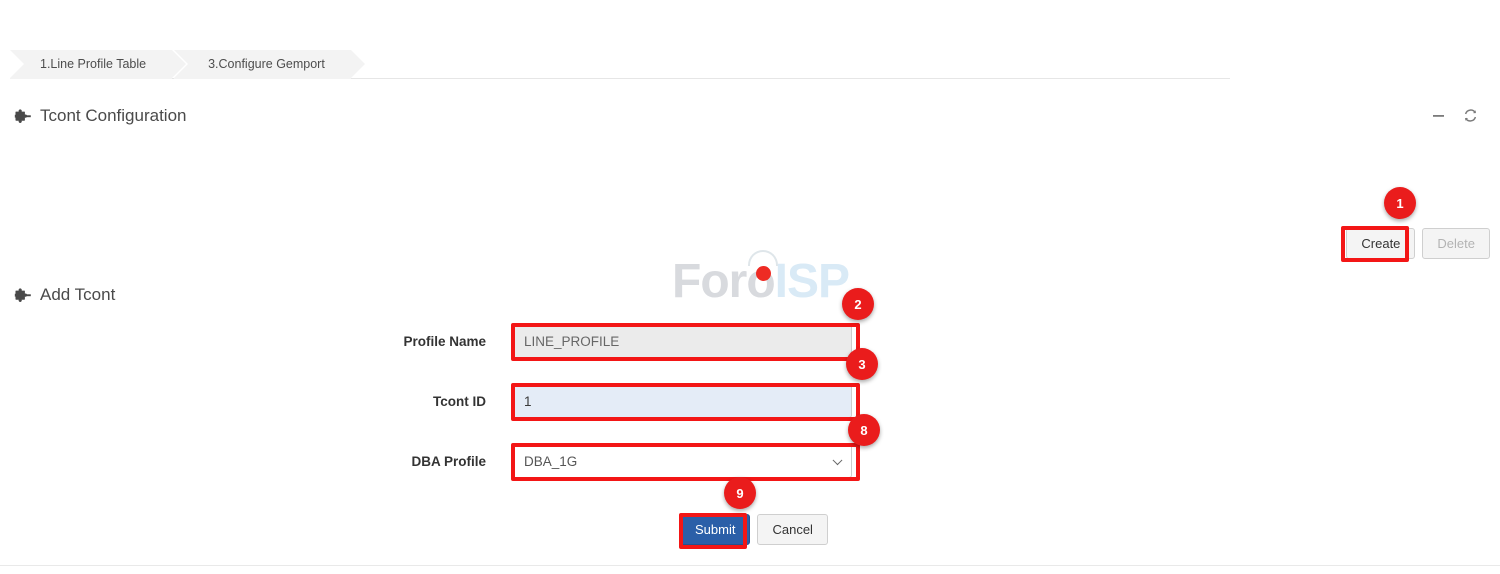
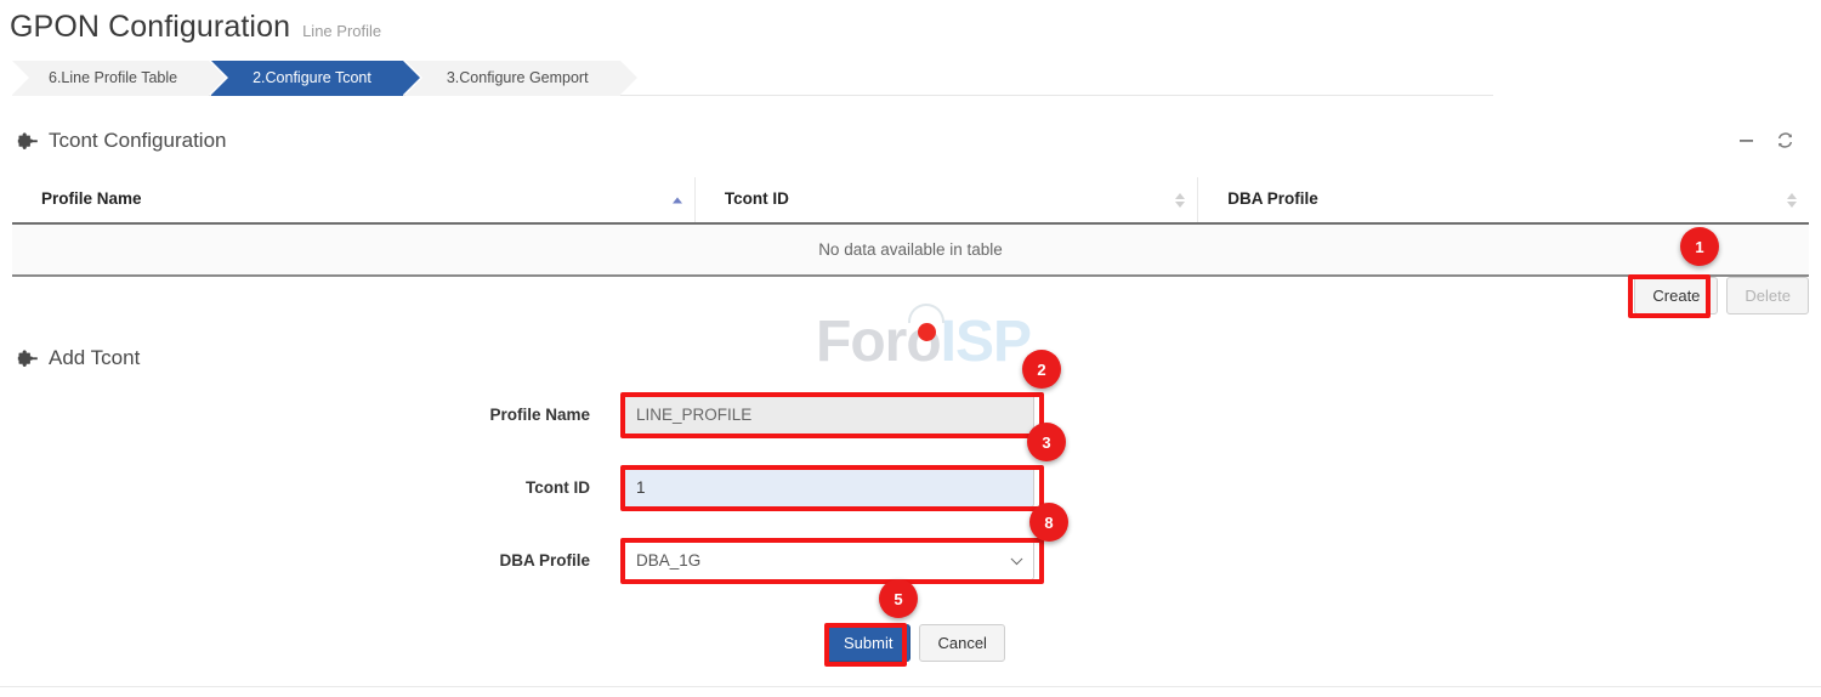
+ GPON Configuration
+ Line Profile
- 1.Line Profile Table
+ 6.Line Profile Table
+ 2.Configure Tcont
  3.Configure Gemport
  Tcont Configuration
+ Profile Name	Tcont ID	DBA Profile
+ No data available in table
  Create
  Delete
  Add Tcont
  ForoISP
  Profile Name
  LINE_PROFILE
  Tcont ID
  1
  DBA Profile
  DBA_1G
  Submit
  Cancel
  1
  2
  3
  8
- 9
+ 5
